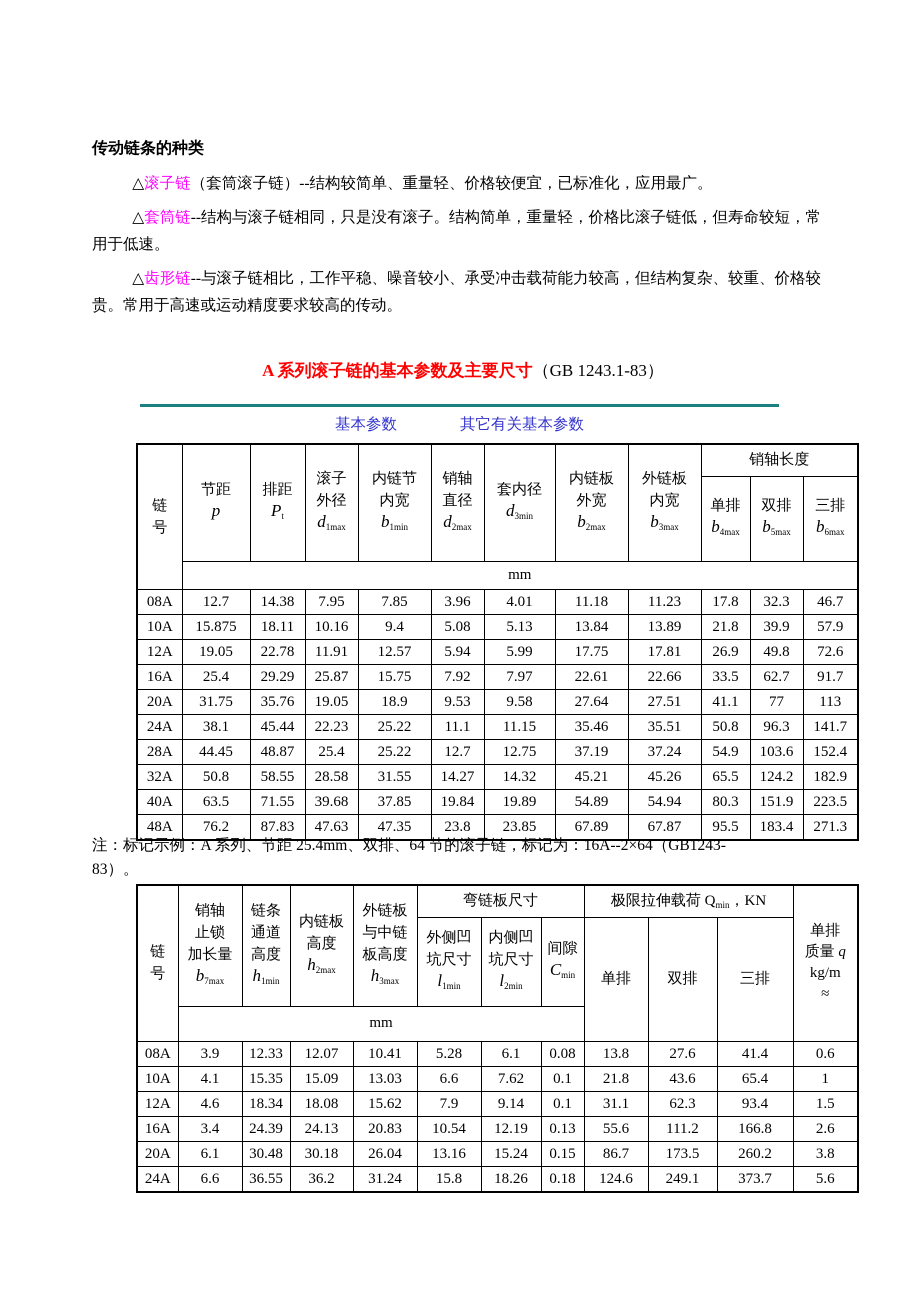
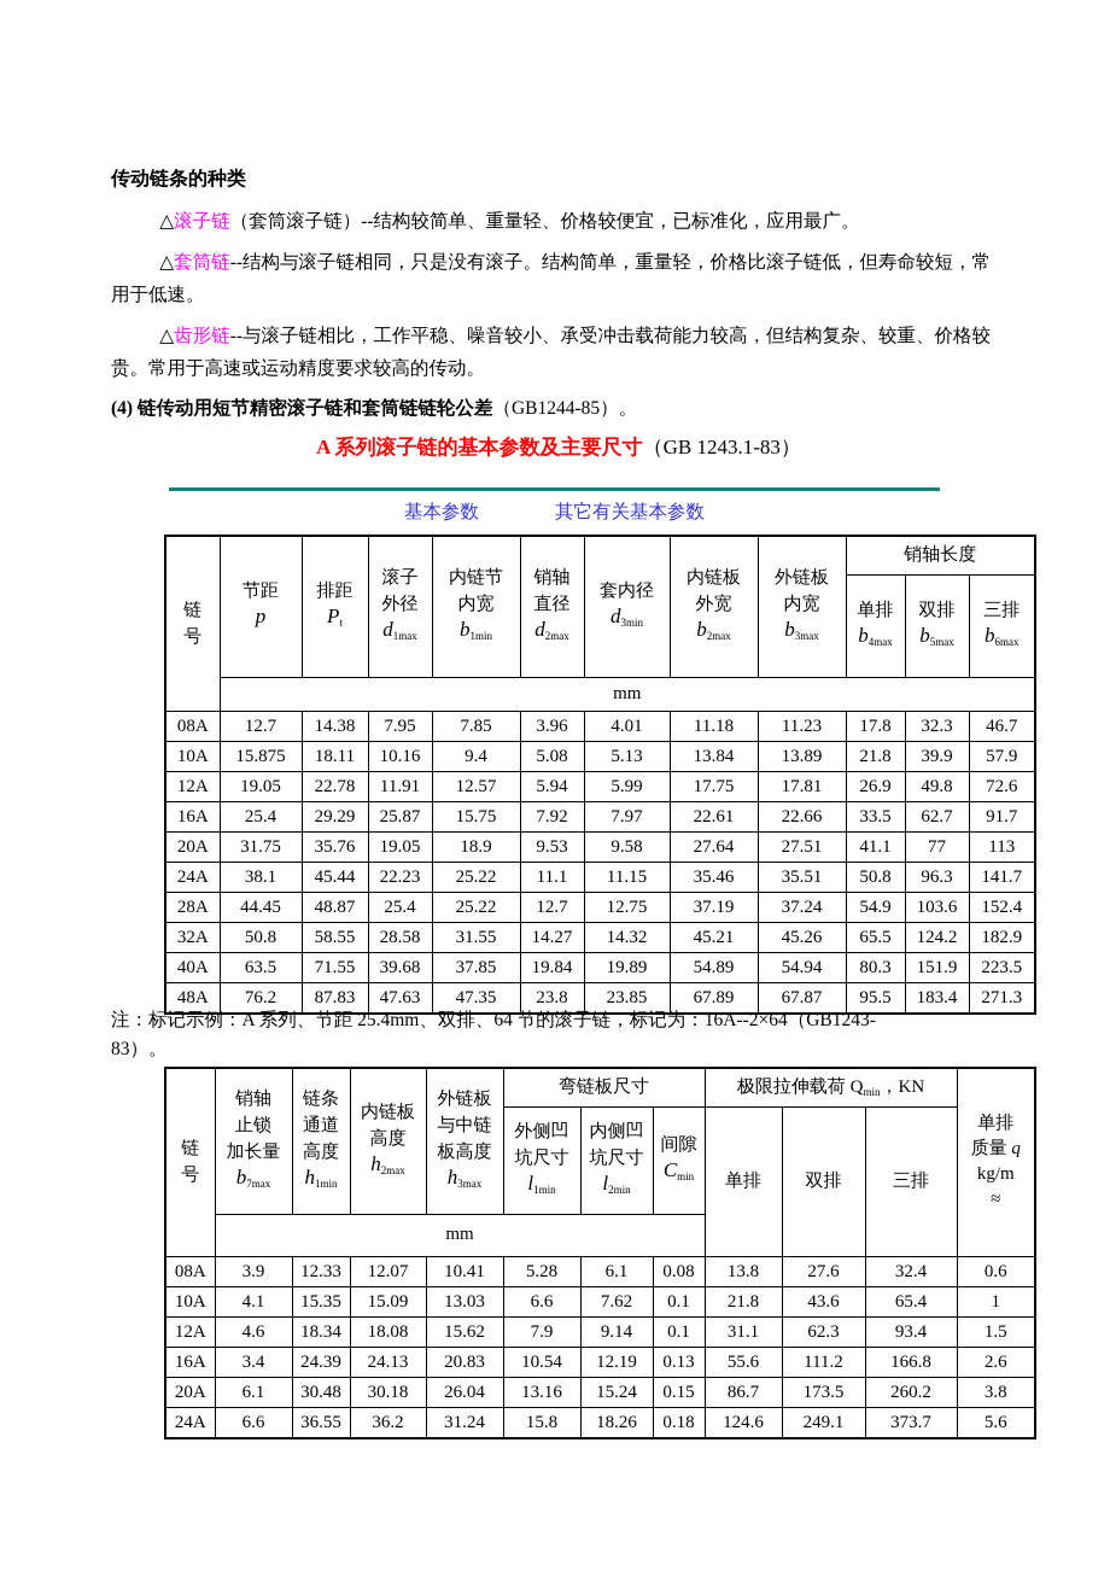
  传动链条的种类
  △滚子链（套筒滚子链）--结构较简单、重量轻、价格较便宜，已标准化，应用最广。
  △套筒链--结构与滚子链相同，只是没有滚子。结构简单，重量轻，价格比滚子链低，但寿命较短，常用于低速。
  △齿形链--与滚子链相比，工作平稳、噪音较小、承受冲击载荷能力较高，但结构复杂、较重、价格较贵。常用于高速或运动精度要求较高的传动。
+ (4) 链传动用短节精密滚子链和套筒链链轮公差（GB1244-85）。
  A 系列滚子链的基本参数及主要尺寸（GB 1243.1-83）
  基本参数
  其它有关基本参数
  链 号	节距p	排距Pt	滚子 外径d1max	内链节 内宽b1min	销轴 直径d2max	套内径d3min	内链板 外宽b2max	外链板 内宽b3max	销轴长度
  单排b4max	双排b5max	三排b6max
  mm
  08A	12.7	14.38	7.95	7.85	3.96	4.01	11.18	11.23	17.8	32.3	46.7
  10A	15.875	18.11	10.16	9.4	5.08	5.13	13.84	13.89	21.8	39.9	57.9
  12A	19.05	22.78	11.91	12.57	5.94	5.99	17.75	17.81	26.9	49.8	72.6
  16A	25.4	29.29	25.87	15.75	7.92	7.97	22.61	22.66	33.5	62.7	91.7
  20A	31.75	35.76	19.05	18.9	9.53	9.58	27.64	27.51	41.1	77	113
  24A	38.1	45.44	22.23	25.22	11.1	11.15	35.46	35.51	50.8	96.3	141.7
  28A	44.45	48.87	25.4	25.22	12.7	12.75	37.19	37.24	54.9	103.6	152.4
  32A	50.8	58.55	28.58	31.55	14.27	14.32	45.21	45.26	65.5	124.2	182.9
  40A	63.5	71.55	39.68	37.85	19.84	19.89	54.89	54.94	80.3	151.9	223.5
  48A	76.2	87.83	47.63	47.35	23.8	23.85	67.89	67.87	95.5	183.4	271.3
  注：标记示例：A 系列、节距 25.4mm、双排、64 节的滚子链，标记为：16A--2×64（GB1243-
  83）。
  链 号	销轴 止锁 加长量b7max	链条 通道 高度h1min	内链板 高度h2max	外链板 与中链 板高度h3max	弯链板尺寸	极限拉伸载荷 Qmin，KN	单排 质量 q kg/m ≈
  外侧凹 坑尺寸l1min	内侧凹 坑尺寸l2min	间隙Cmin	单排	双排	三排
  mm
- 08A	3.9	12.33	12.07	10.41	5.28	6.1	0.08	13.8	27.6	41.4	0.6
+ 08A	3.9	12.33	12.07	10.41	5.28	6.1	0.08	13.8	27.6	32.4	0.6
  10A	4.1	15.35	15.09	13.03	6.6	7.62	0.1	21.8	43.6	65.4	1
  12A	4.6	18.34	18.08	15.62	7.9	9.14	0.1	31.1	62.3	93.4	1.5
  16A	3.4	24.39	24.13	20.83	10.54	12.19	0.13	55.6	111.2	166.8	2.6
  20A	6.1	30.48	30.18	26.04	13.16	15.24	0.15	86.7	173.5	260.2	3.8
  24A	6.6	36.55	36.2	31.24	15.8	18.26	0.18	124.6	249.1	373.7	5.6
